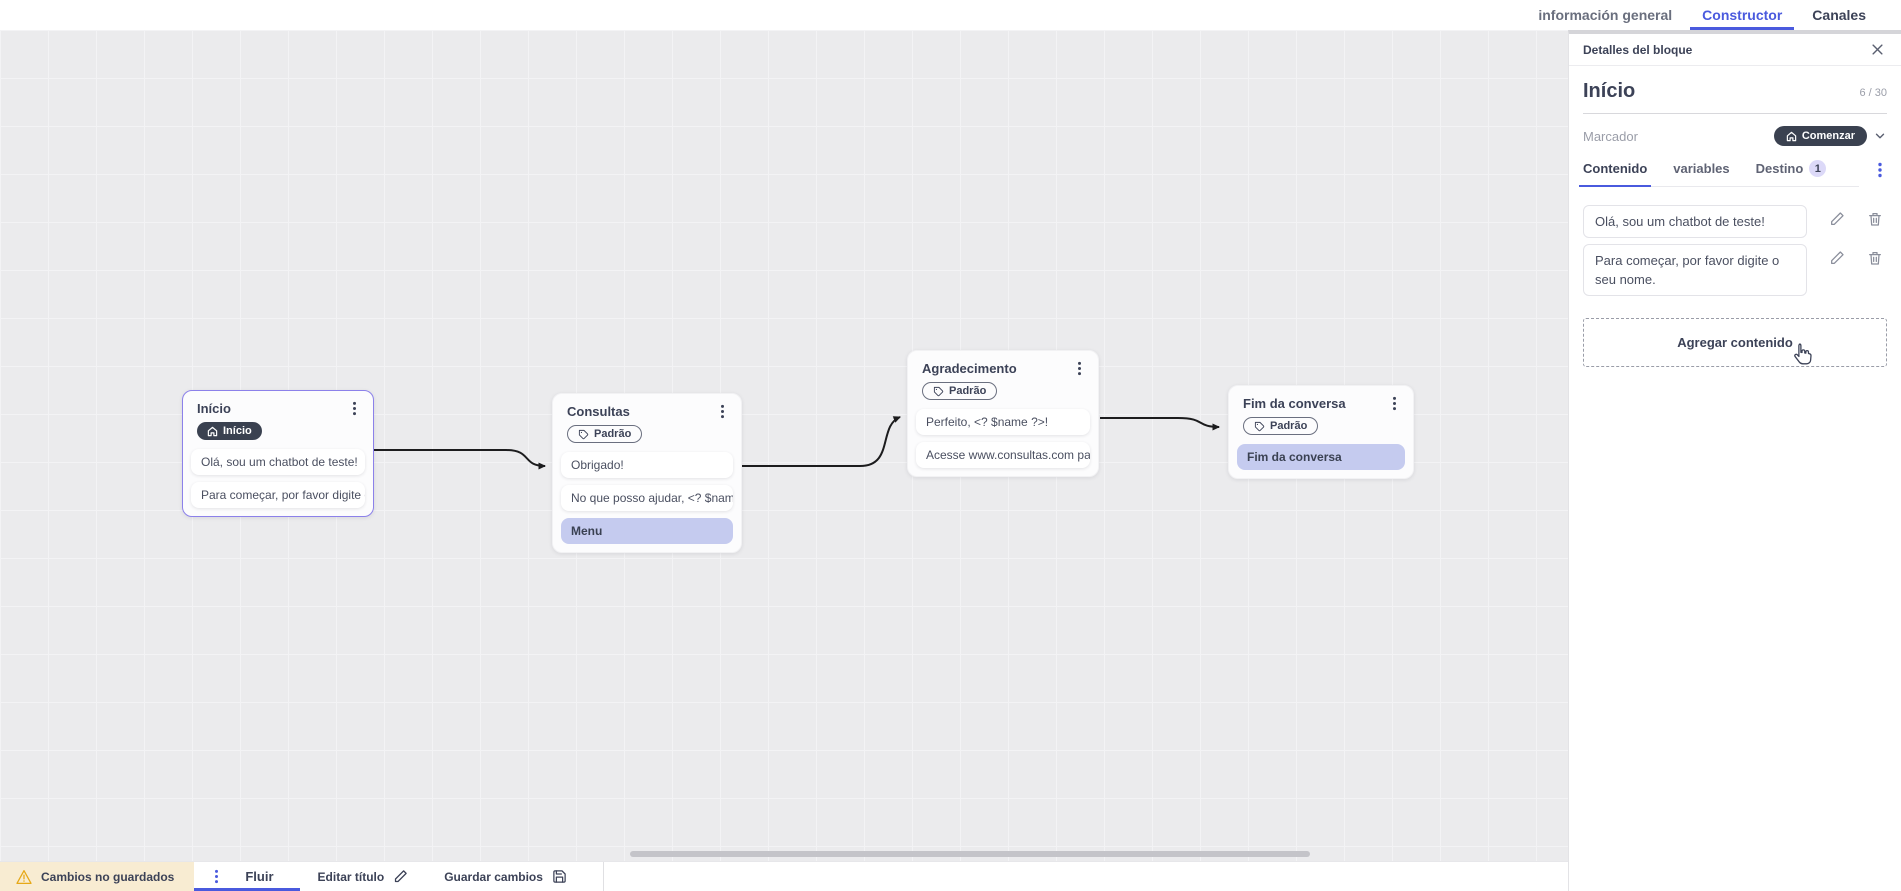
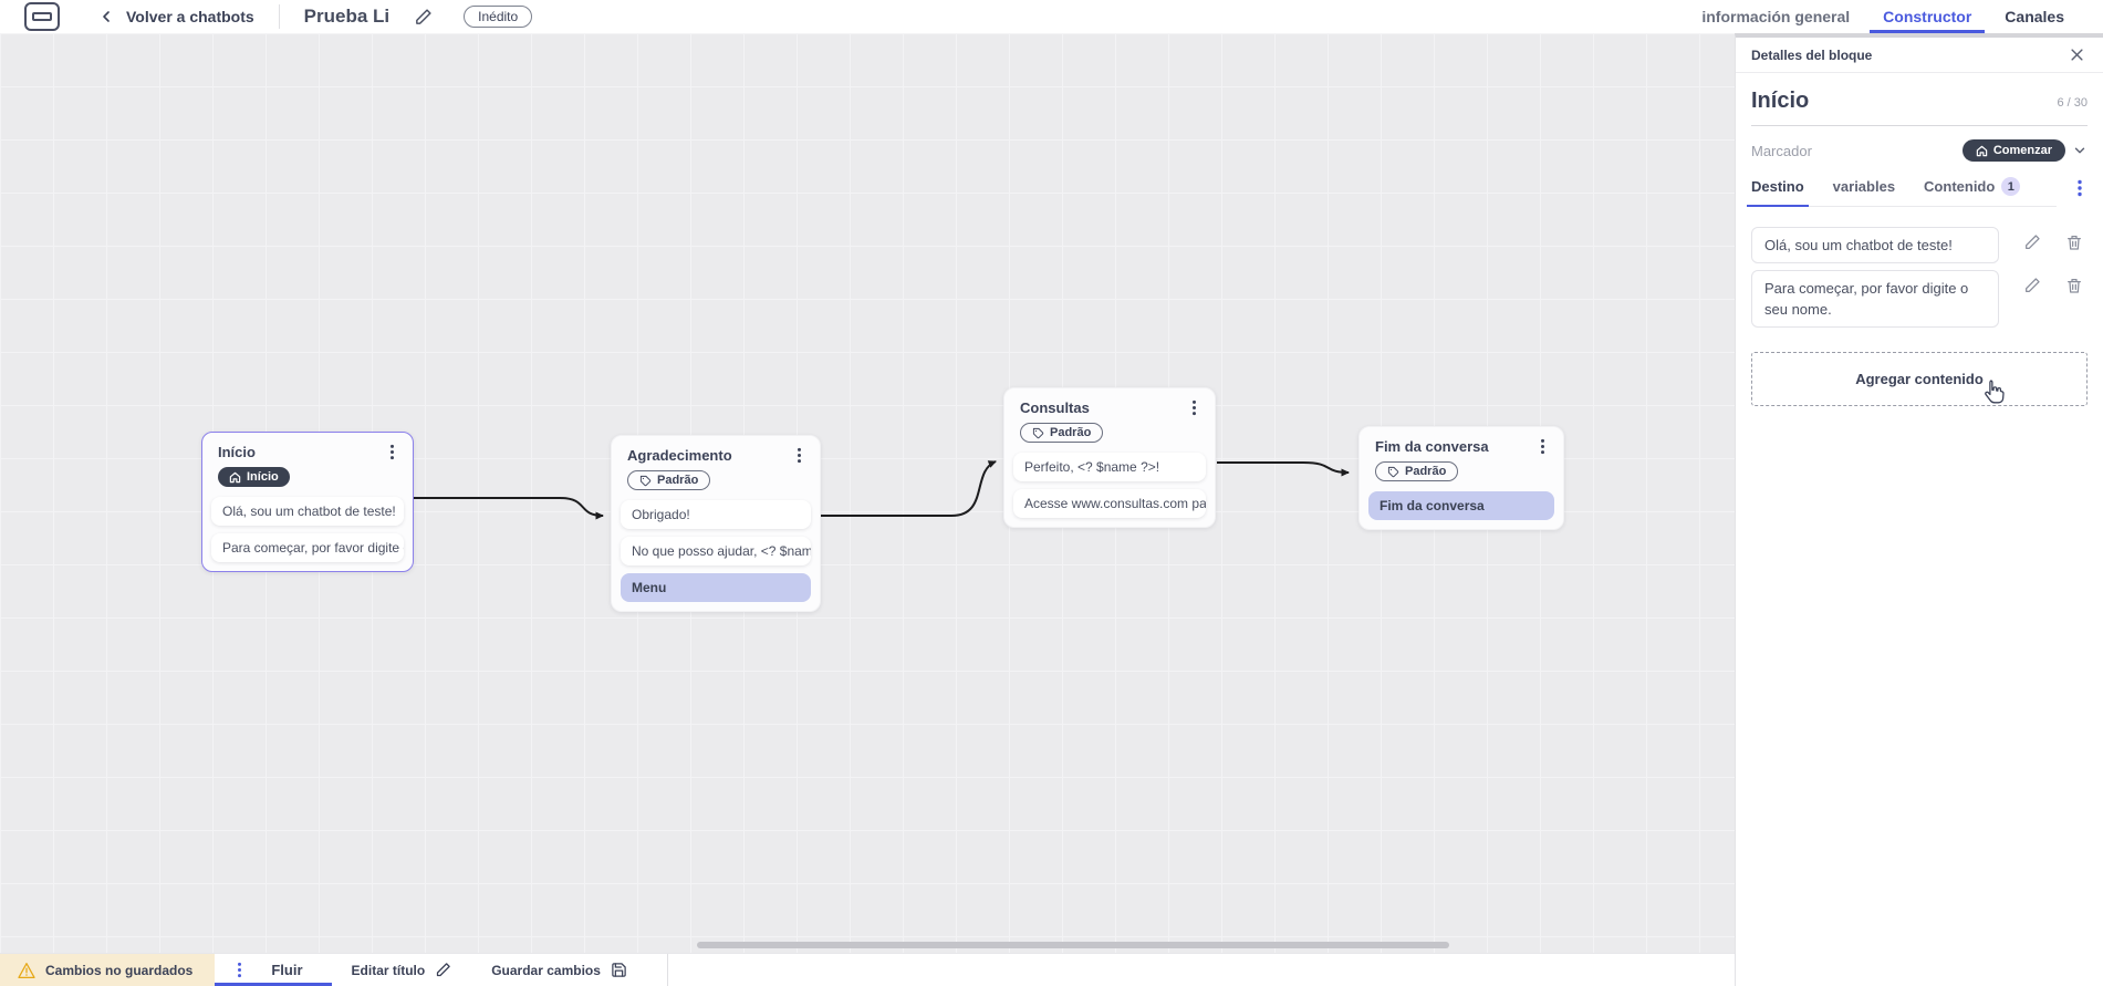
+ Volver a chatbots
+ Prueba Li
+ Inédito
  información general
  Constructor
  Canales
  Início
  Início
  Olá, sou um chatbot de teste!
  Para começar, por favor digite
- Consultas
+ Agradecimento
  Padrão
  Obrigado!
  No que posso ajudar, <? $nam
  Menu
- Agradecimento
+ Consultas
  Padrão
  Perfeito, <? $name ?>!
  Acesse www.consultas.com pa
  Fim da conversa
  Padrão
  Fim da conversa
  Detalles del bloque
  Início
  6 / 30
  Marcador
  Comenzar
- Contenido
+ Destino
  variables
- Destino
+ Contenido
  1
  Olá, sou um chatbot de teste!
  Para começar, por favor digite o seu nome.
  Agregar contenido
  Cambios no guardados
  Fluir
  Editar título
  Guardar cambios
